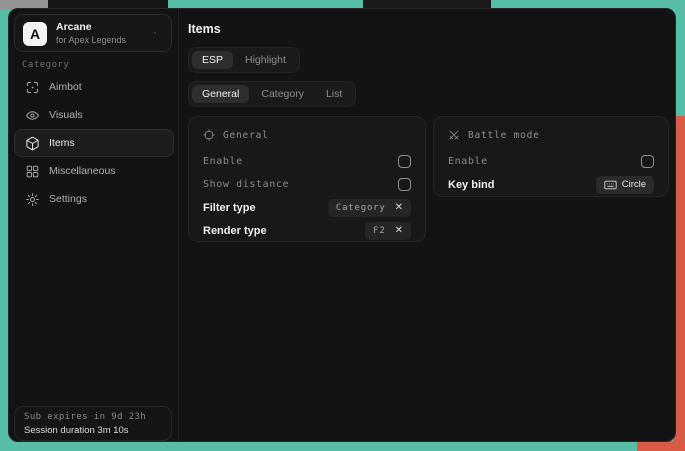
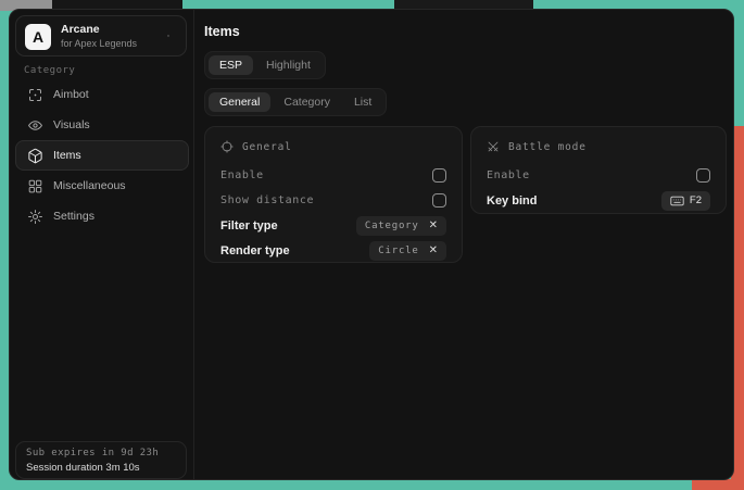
  A
  Arcane
  for Apex Legends
  Category
  Aimbot
  Visuals
  Items
  Miscellaneous
  Settings
  Sub expires in 9d 23h
  Session duration 3m 10s
  Items
  ESP
  Highlight
  General
  Category
  List
  General
  Enable
  Show distance
  Filter type
  Category
  ✕
  Render type
- F2
+ Circle
  ✕
  Battle mode
  Enable
  Key bind
- Circle
+ F2
